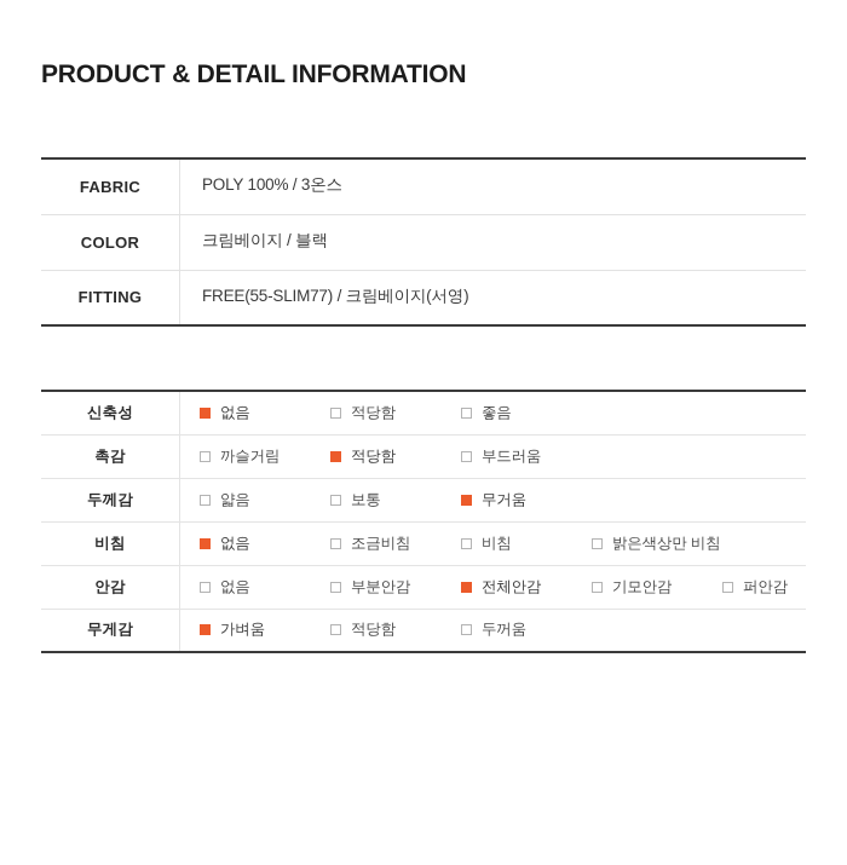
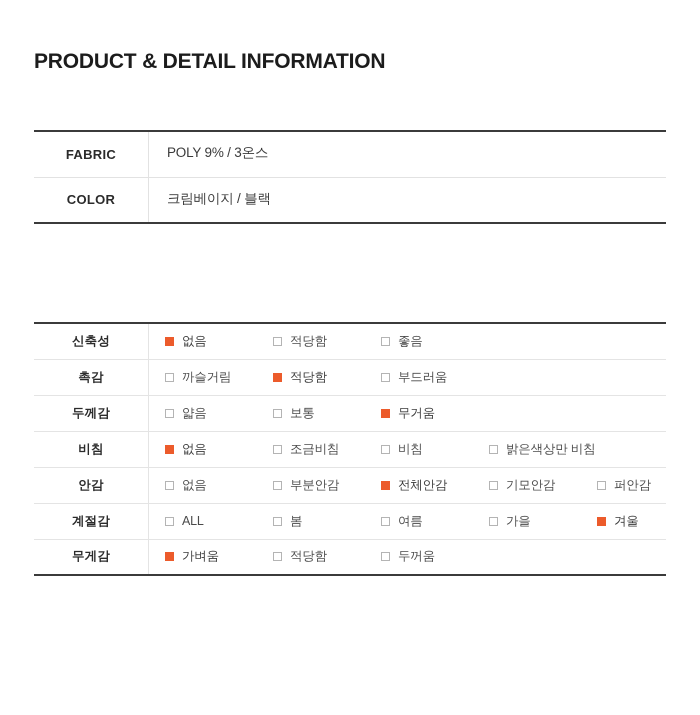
  PRODUCT & DETAIL INFORMATION
- FABRIC	POLY 100% / 3온스
+ FABRIC	POLY 9% / 3온스
  COLOR	크림베이지 / 블랙
- FITTING	FREE(55-SLIM77) / 크림베이지(서영)
  신축성	없음 적당함 좋음
  촉감	까슬거림 적당함 부드러움
  두께감	얇음 보통 무거움
  비침	없음 조금비침 비침 밝은색상만 비침
  안감	없음 부분안감 전체안감 기모안감 퍼안감
+ 계절감	ALL 봄 여름 가을 겨울
  무게감	가벼움 적당함 두꺼움
